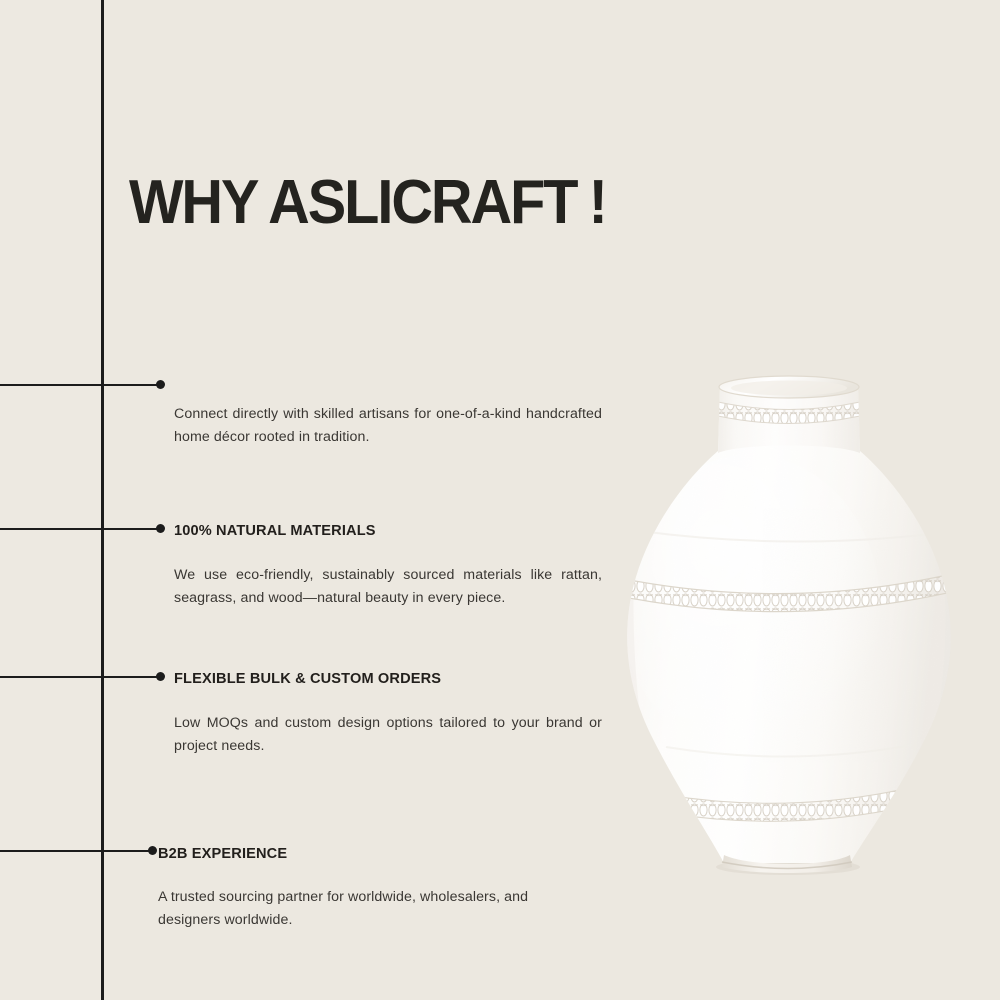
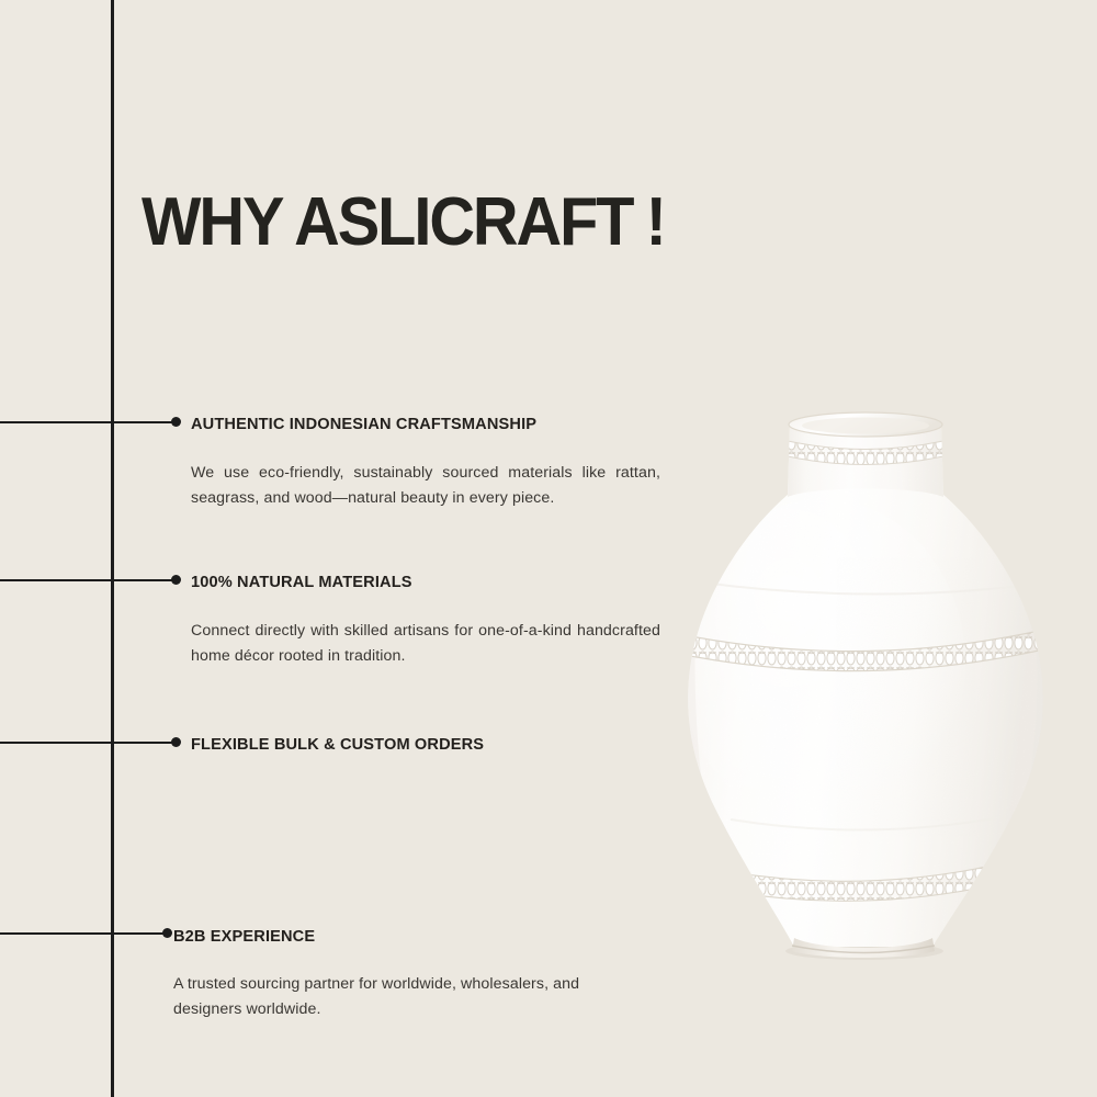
  WHY ASLICRAFT !
+ AUTHENTIC INDONESIAN CRAFTSMANSHIP
- Connect directly with skilled artisans for one-of-a-kind handcrafted home décor rooted in tradition.
+ We use eco-friendly, sustainably sourced materials like rattan, seagrass, and wood—natural beauty in every piece.
  100% NATURAL MATERIALS
- We use eco-friendly, sustainably sourced materials like rattan, seagrass, and wood—natural beauty in every piece.
+ Connect directly with skilled artisans for one-of-a-kind handcrafted home décor rooted in tradition.
  FLEXIBLE BULK & CUSTOM ORDERS
- Low MOQs and custom design options tailored to your brand or project needs.
  B2B EXPERIENCE
  A trusted sourcing partner for worldwide, wholesalers, and designers worldwide.
